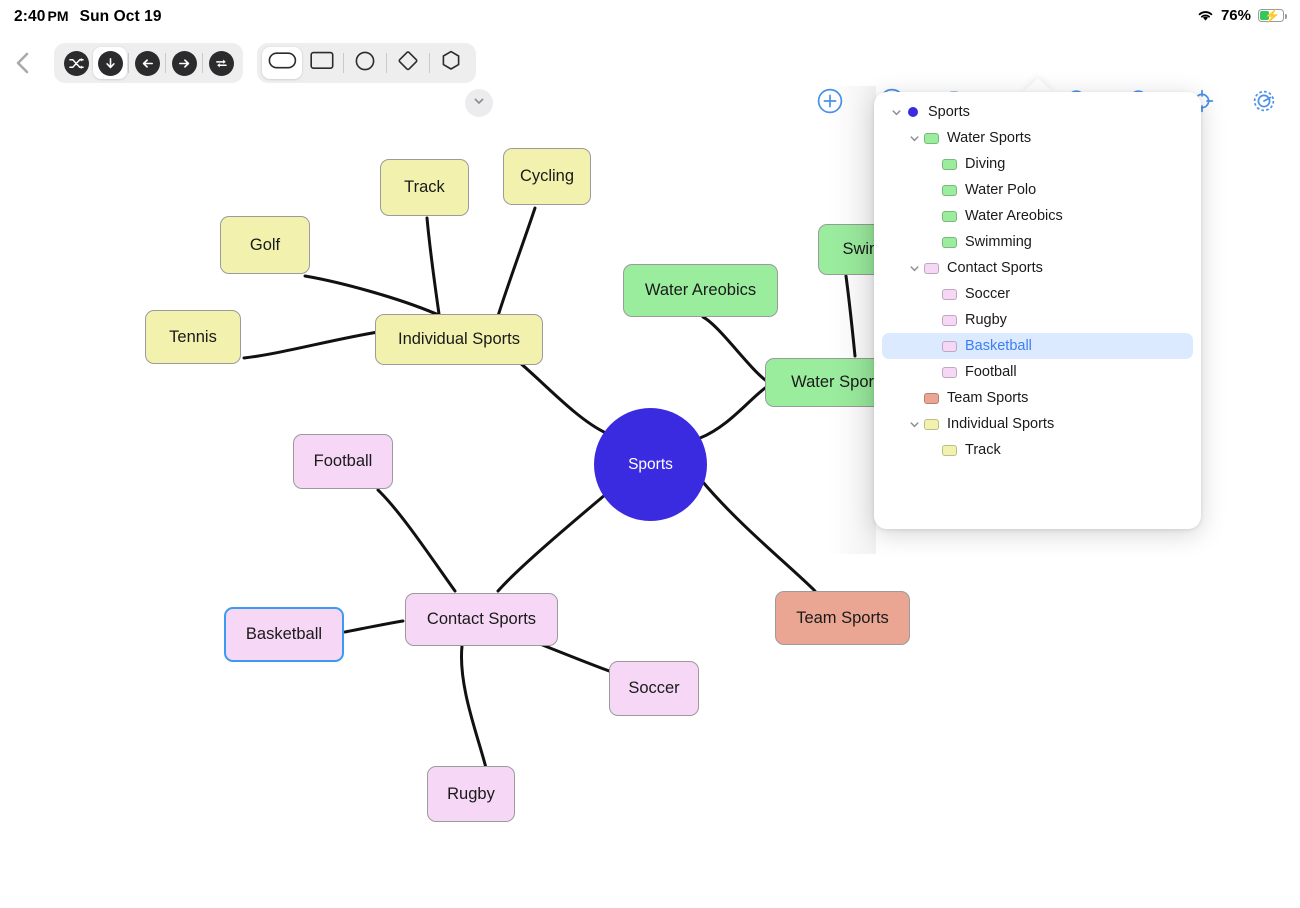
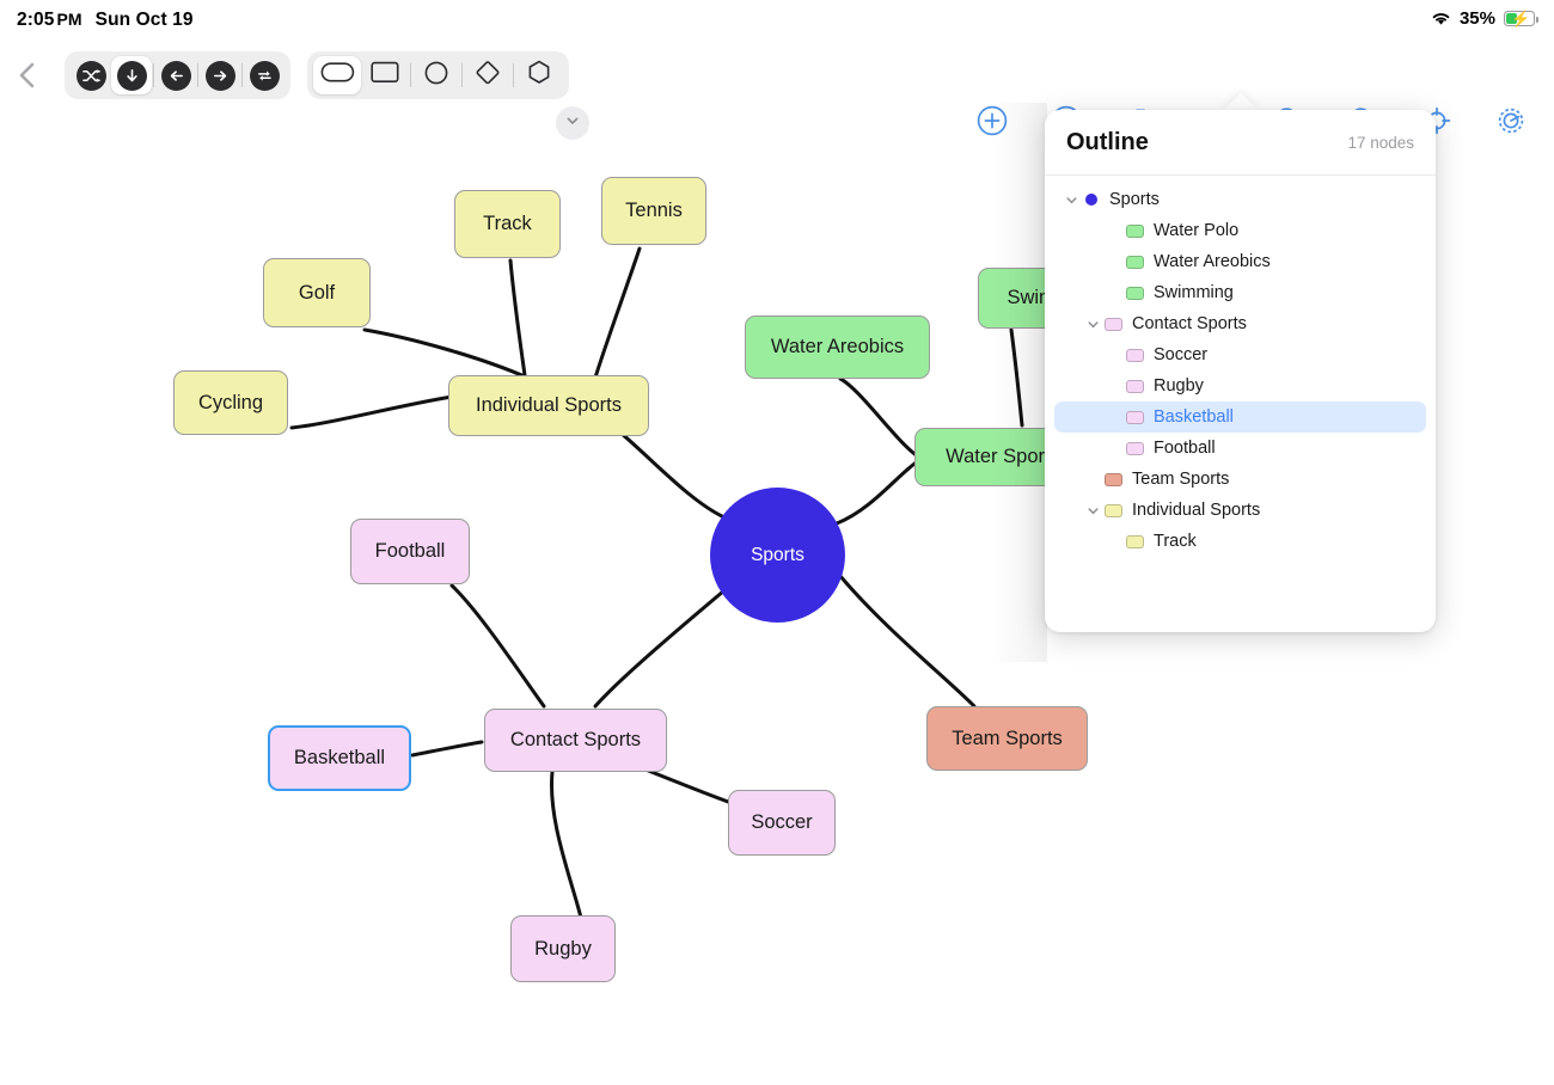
- 2:40
+ 2:05
  PM
  Sun Oct 19
- 76%
+ 35%
  ⚡
  Sports
  Individual Sports
  Golf
- Tennis
+ Cycling
  Track
- Cycling
+ Tennis
  Water Areobics
  Contact Sports
  Football
  Basketball
  Soccer
  Rugby
  Team Sports
+ Outline
+ 17 nodes
  Sports
- Water Sports
- Diving
  Water Polo
  Water Areobics
  Swimming
  Contact Sports
  Soccer
  Rugby
  Basketball
  Football
  Team Sports
  Individual Sports
  Track
